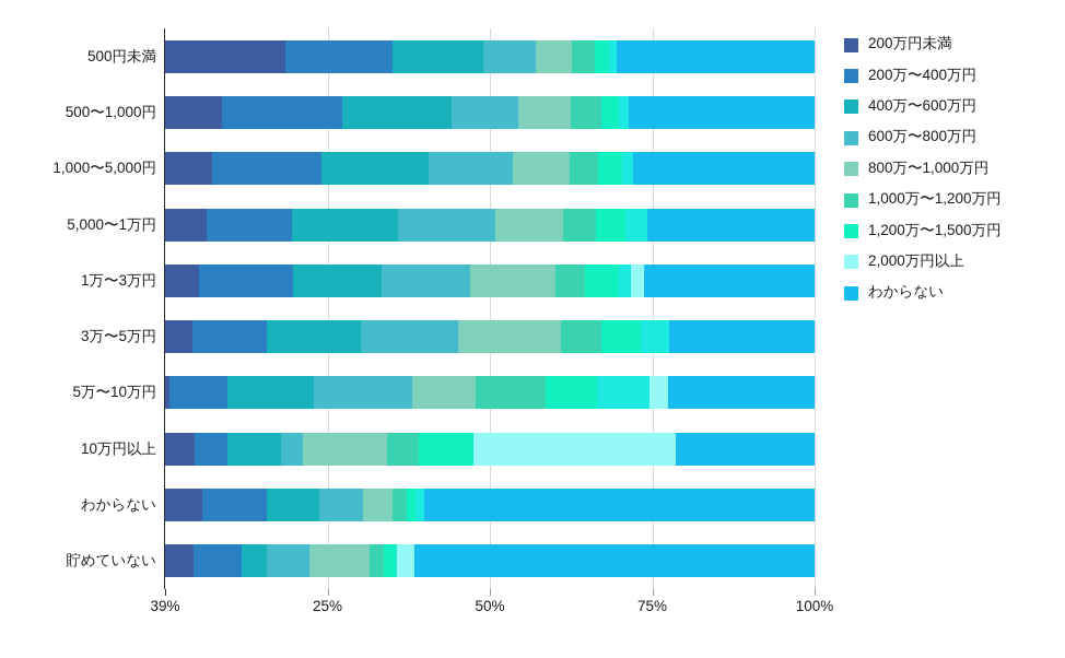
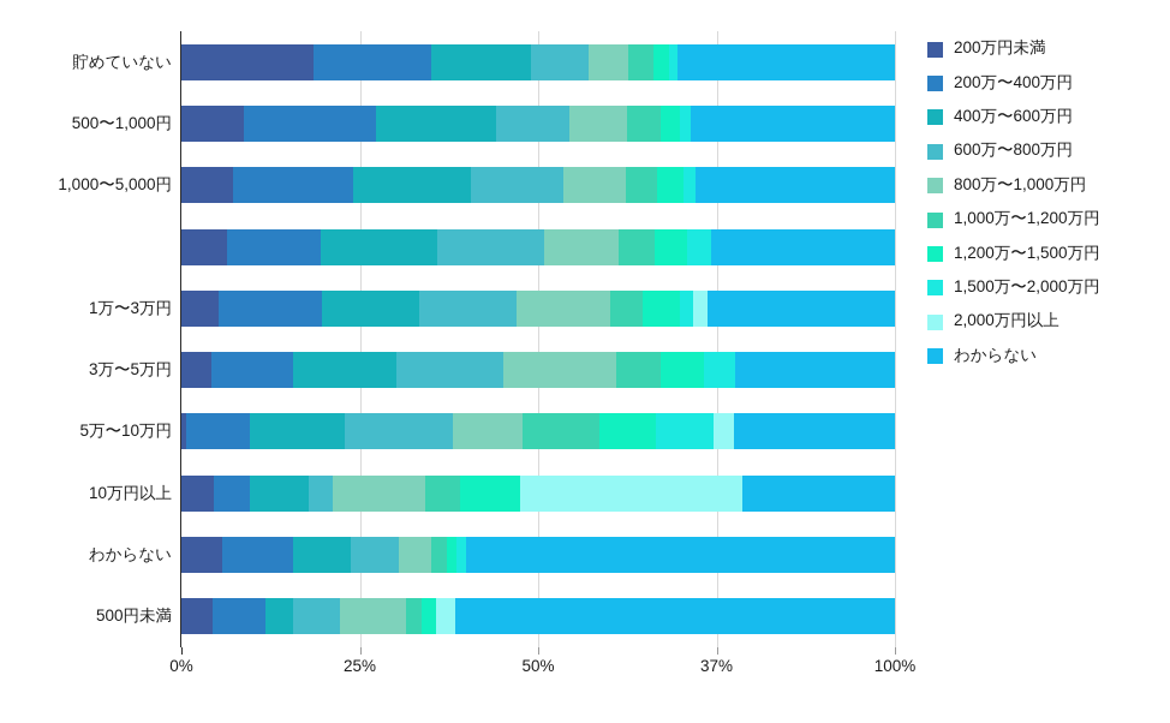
- 500円未満
+ 貯めていない
  500〜1,000円
  1,000〜5,000円
- 5,000〜1万円
  1万〜3万円
  3万〜5万円
  5万〜10万円
  10万円以上
  わからない
- 貯めていない
+ 500円未満
  200万円未満
  200万〜400万円
  400万〜600万円
  600万〜800万円
  800万〜1,000万円
  1,000万〜1,200万円
  1,200万〜1,500万円
+ 1,500万〜2,000万円
  2,000万円以上
  わからない
- 39%
+ 0%
  25%
  50%
- 75%
+ 37%
  100%
